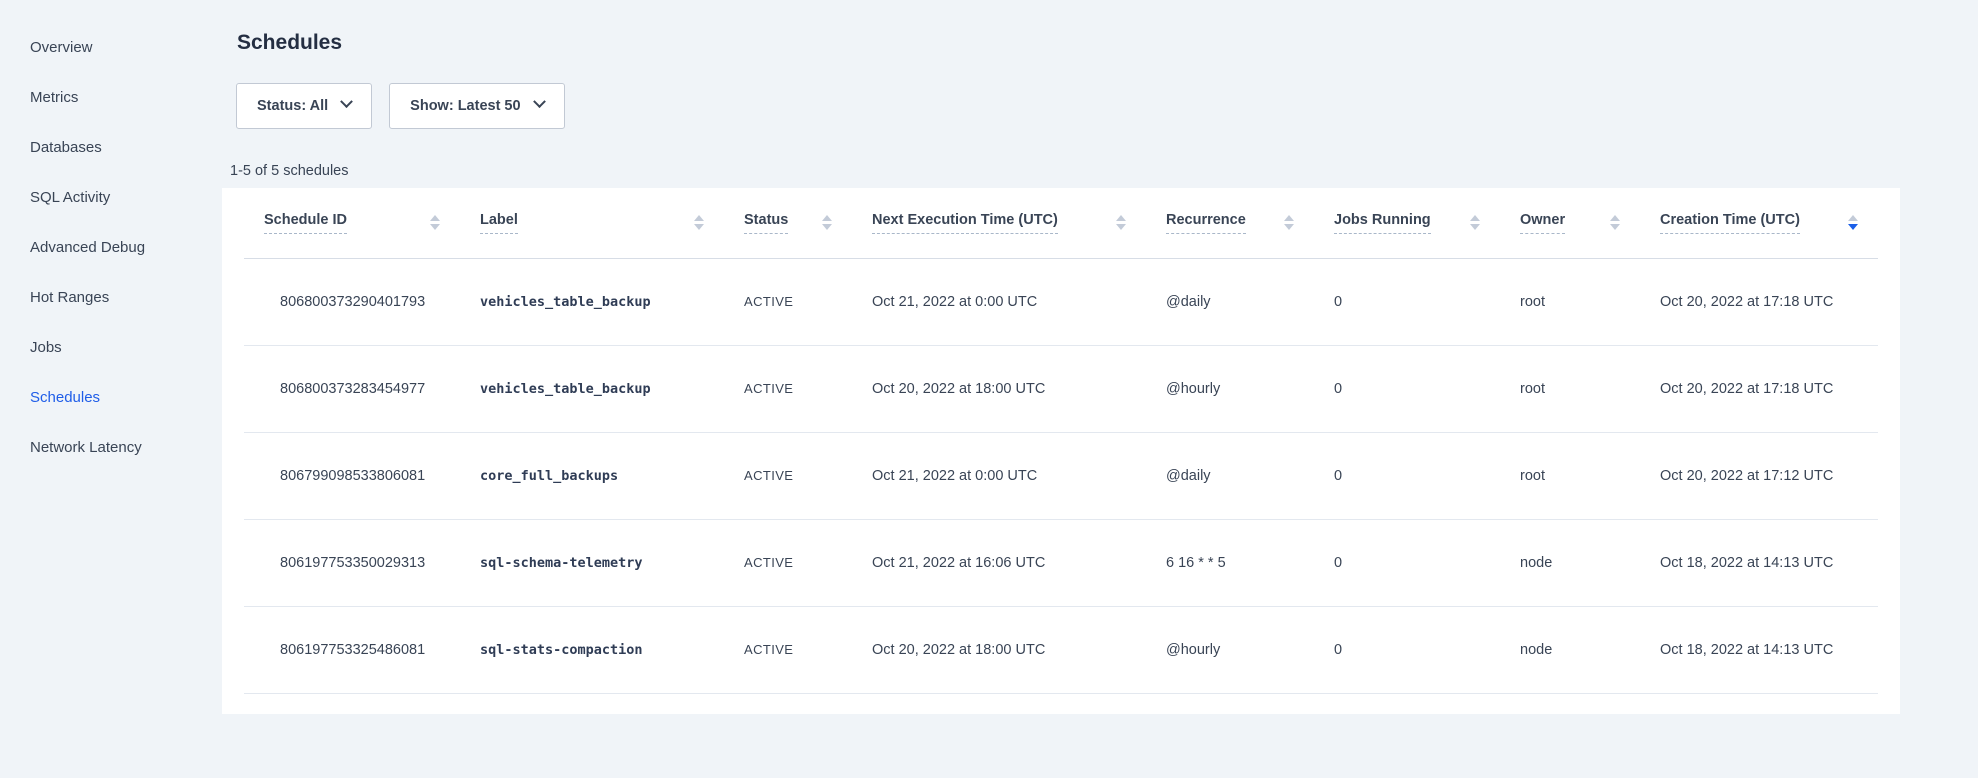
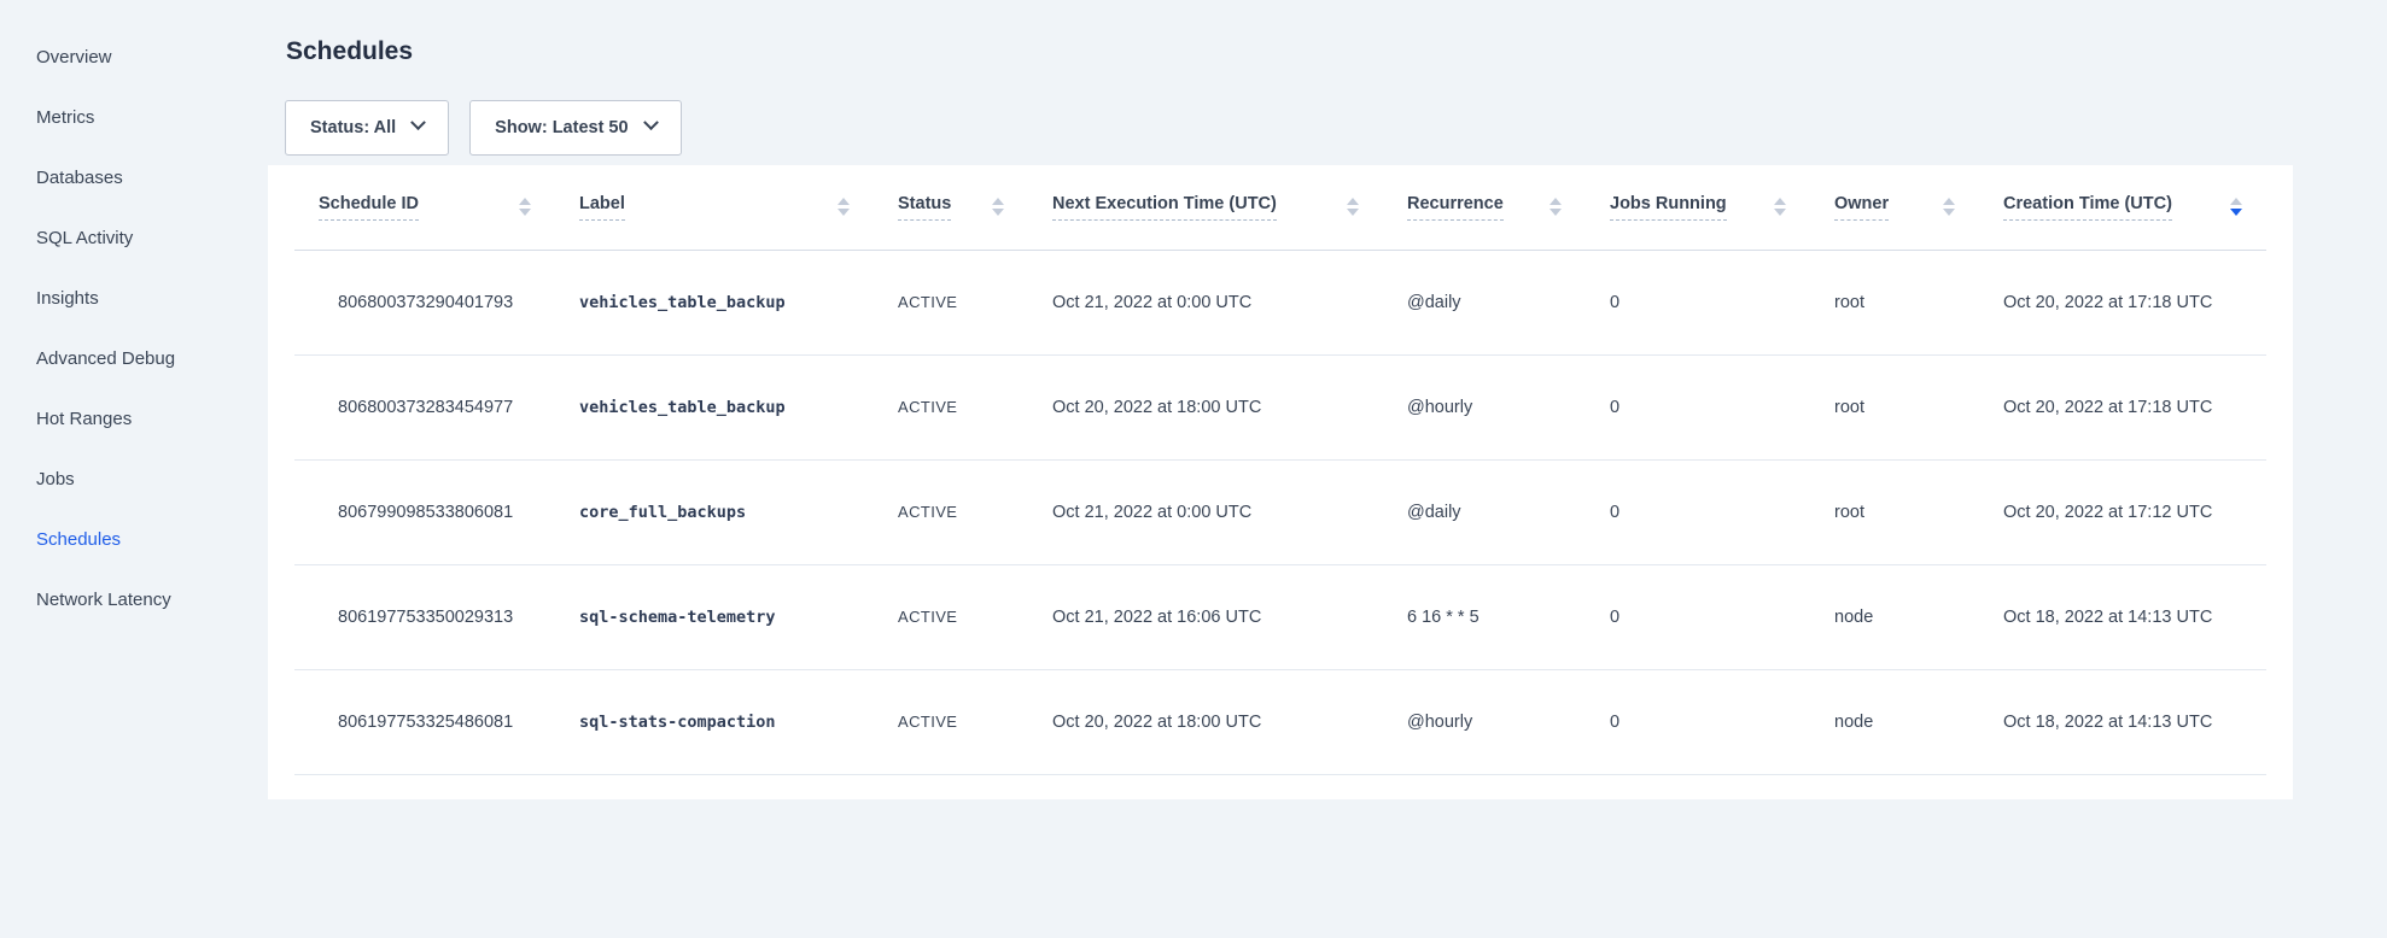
  Overview
  Metrics
  Databases
  SQL Activity
+ Insights
  Advanced Debug
  Hot Ranges
  Jobs
  Schedules
  Network Latency
  Schedules
  Status: All
  Show: Latest 50
- 1-5 of 5 schedules
  	Schedule ID	Label	Status	Next Execution Time (UTC)	Recurrence	Jobs Running	Owner	Creation Time (UTC)
  806800373290401793	vehicles_table_backup	ACTIVE	Oct 21, 2022 at 0:00 UTC	@daily	0	root	Oct 20, 2022 at 17:18 UTC
  806800373283454977	vehicles_table_backup	ACTIVE	Oct 20, 2022 at 18:00 UTC	@hourly	0	root	Oct 20, 2022 at 17:18 UTC
  806799098533806081	core_full_backups	ACTIVE	Oct 21, 2022 at 0:00 UTC	@daily	0	root	Oct 20, 2022 at 17:12 UTC
  806197753350029313	sql-schema-telemetry	ACTIVE	Oct 21, 2022 at 16:06 UTC	6 16 * * 5	0	node	Oct 18, 2022 at 14:13 UTC
  806197753325486081	sql-stats-compaction	ACTIVE	Oct 20, 2022 at 18:00 UTC	@hourly	0	node	Oct 18, 2022 at 14:13 UTC
